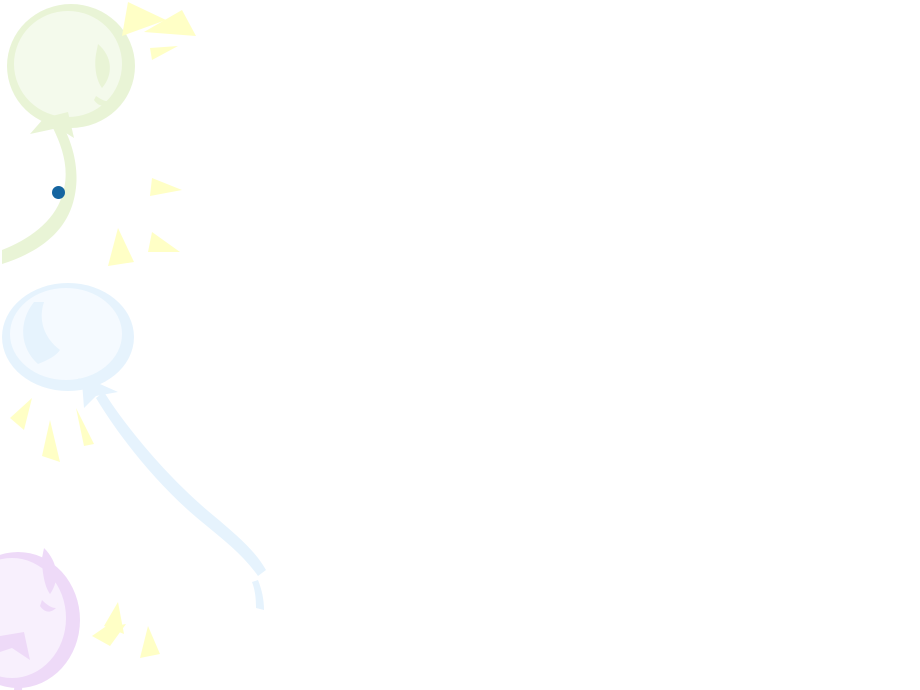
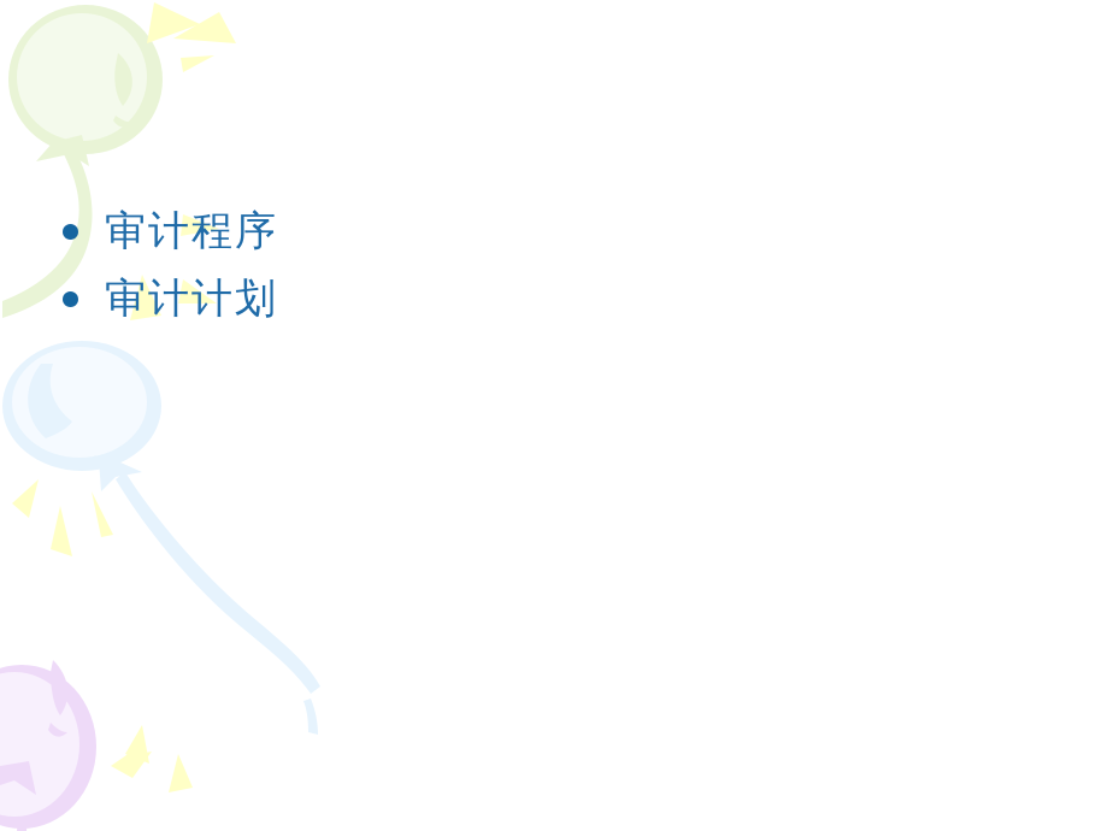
+ 审计程序
+ 审计计划
